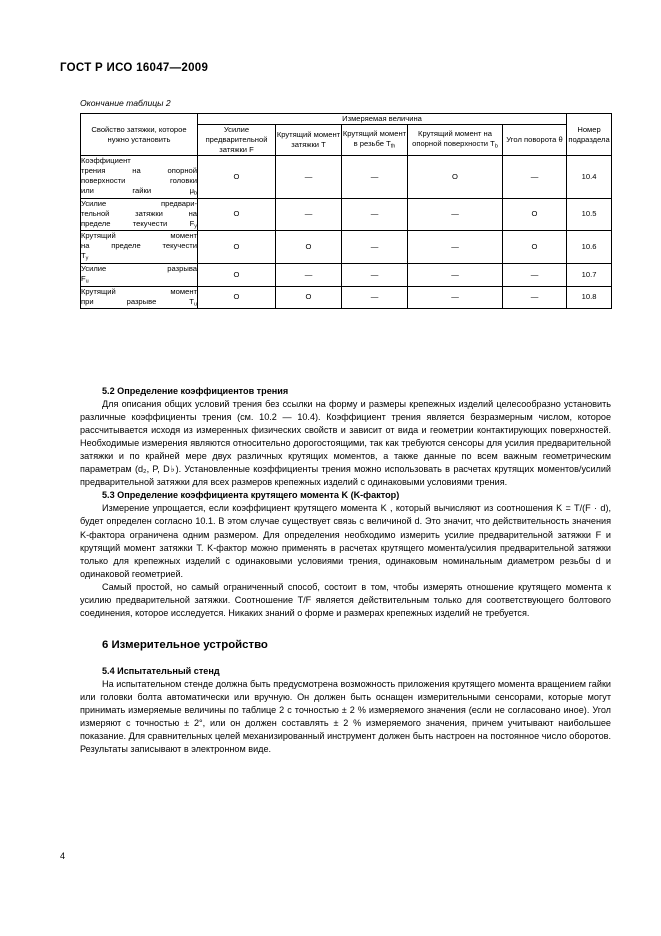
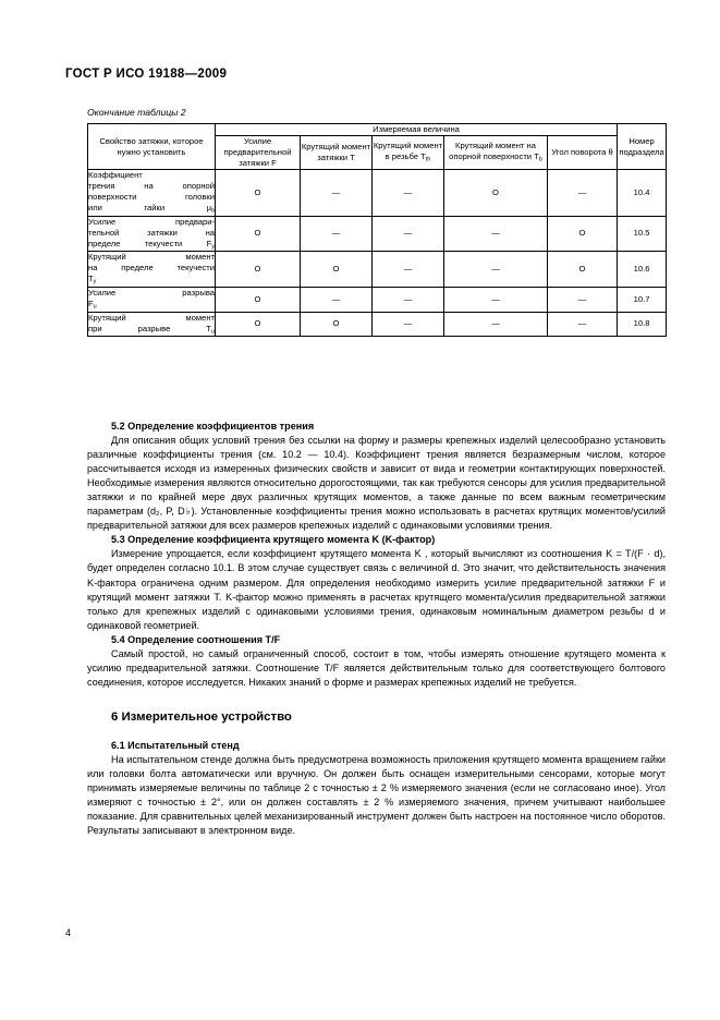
- ГОСТ Р ИСО 16047—2009
+ ГОСТ Р ИСО 19188—2009
  Окончание таблицы 2
  Свойство затяжки, которое нужно установить	Измеряемая величина	Номер подраздела
  Усилие предварительной затяжки F	Крутящий момент затяжки T	Крутящий момент в резьбе T	Крутящий момент на опорной поверхности T	Угол поворота θ
  Коэффициенттрения на опорнойповерхности головкиили гайки μ	О	—	—	О	—	10.4
  Усилие предвари-тельной затяжки напределе текучести F	О	—	—	—	О	10.5
  Крутящий моментна пределе текучестиT	О	О	—	—	О	10.6
  Усилие разрываF	О	—	—	—	—	10.7
  Крутящий моментпри разрыве T	О	О	—	—	—	10.8
  5.2 Определение коэффициентов трения
  Для описания общих условий трения без ссылки на форму и размеры крепежных изделий целесообразно установить различные коэффициенты трения (см. 10.2 — 10.4). Коэффициент трения является безразмерным числом, которое рассчитывается исходя из измеренных физических свойств и зависит от вида и геометрии контактирующих поверхностей. Необходимые измерения являются относительно дорогостоящими, так как требуются сенсоры для усилия предварительной затяжки и по крайней мере двух различных крутящих моментов, а также данные по всем важным геометрическим параметрам (d₂, P, D♭). Установленные коэффициенты трения можно использовать в расчетах крутящих моментов/усилий предварительной затяжки для всех размеров крепежных изделий с одинаковыми условиями трения.
  5.3 Определение коэффициента крутящего момента K (K-фактор)
  Измерение упрощается, если коэффициент крутящего момента K , который вычисляют из соотношения K = T/(F · d), будет определен согласно 10.1. В этом случае существует связь с величиной d. Это значит, что действительность значения K-фактора ограничена одним размером. Для определения необходимо измерить усилие предварительной затяжки F и крутящий момент затяжки T. K-фактор можно применять в расчетах крутящего момента/усилия предварительной затяжки только для крепежных изделий с одинаковыми условиями трения, одинаковым номинальным диаметром резьбы d и одинаковой геометрией.
+ 5.4 Определение соотношения T/F
  Самый простой, но самый ограниченный способ, состоит в том, чтобы измерять отношение крутящего момента к усилию предварительной затяжки. Соотношение T/F является действительным только для соответствующего болтового соединения, которое исследуется. Никаких знаний о форме и размерах крепежных изделий не требуется.
  6 Измерительное устройство
- 5.4 Испытательный стенд
+ 6.1 Испытательный стенд
  На испытательном стенде должна быть предусмотрена возможность приложения крутящего момента вращением гайки или головки болта автоматически или вручную. Он должен быть оснащен измерительными сенсорами, которые могут принимать измеряемые величины по таблице 2 с точностью ± 2 % измеряемого значения (если не согласовано иное). Угол измеряют с точностью ± 2°, или он должен составлять ± 2 % измеряемого значения, причем учитывают наибольшее показание. Для сравнительных целей механизированный инструмент должен быть настроен на постоянное число оборотов. Результаты записывают в электронном виде.
  4
